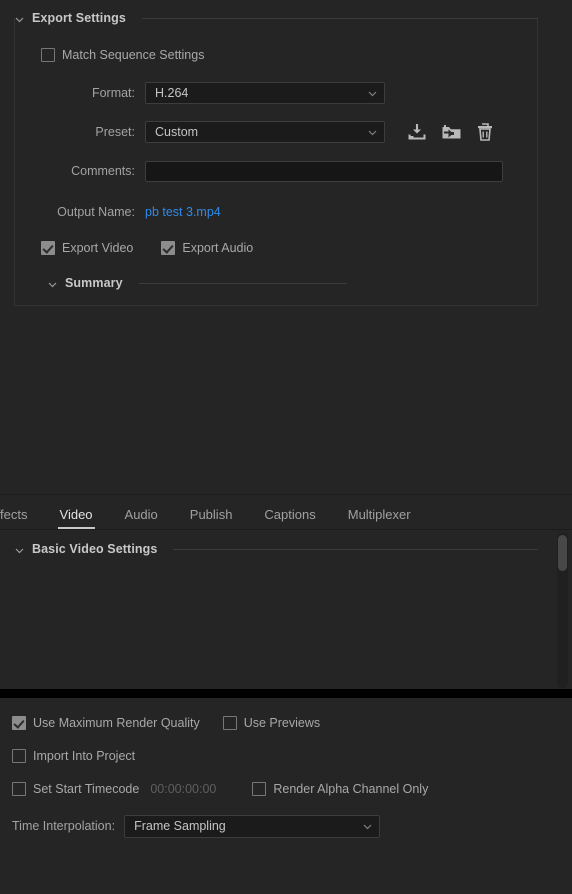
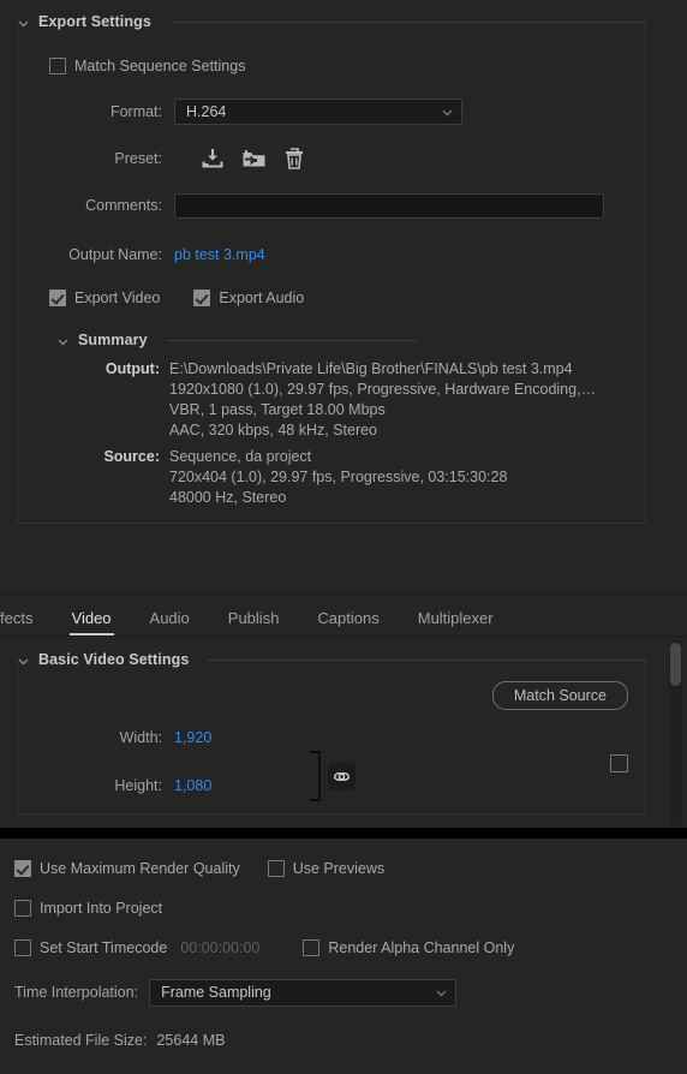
  Export Settings
  Match Sequence Settings
  Format:
  H.264
  Preset:
- Custom
  Comments:
  Output Name:
  pb test 3.mp4
  Export Video
  Export Audio
  Summary
+ Output:
+ E:\Downloads\Private Life\Big Brother\FINALS\pb test 3.mp4
+ 1920x1080 (1.0), 29.97 fps, Progressive, Hardware Encoding,…
+ VBR, 1 pass, Target 18.00 Mbps
+ AAC, 320 kbps, 48 kHz, Stereo
+ Source:
+ Sequence, da project
+ 720x404 (1.0), 29.97 fps, Progressive, 03:15:30:28
+ 48000 Hz, Stereo
  fects
  Video
  Audio
  Publish
  Captions
  Multiplexer
  Basic Video Settings
+ Match Source
+ Width:
+ 1,920
+ Height:
+ 1,080
  Use Maximum Render Quality
  Use Previews
  Import Into Project
  Set Start Timecode
  00:00:00:00
  Render Alpha Channel Only
  Time Interpolation:
  Frame Sampling
+ Estimated File Size:
+ 25644 MB
